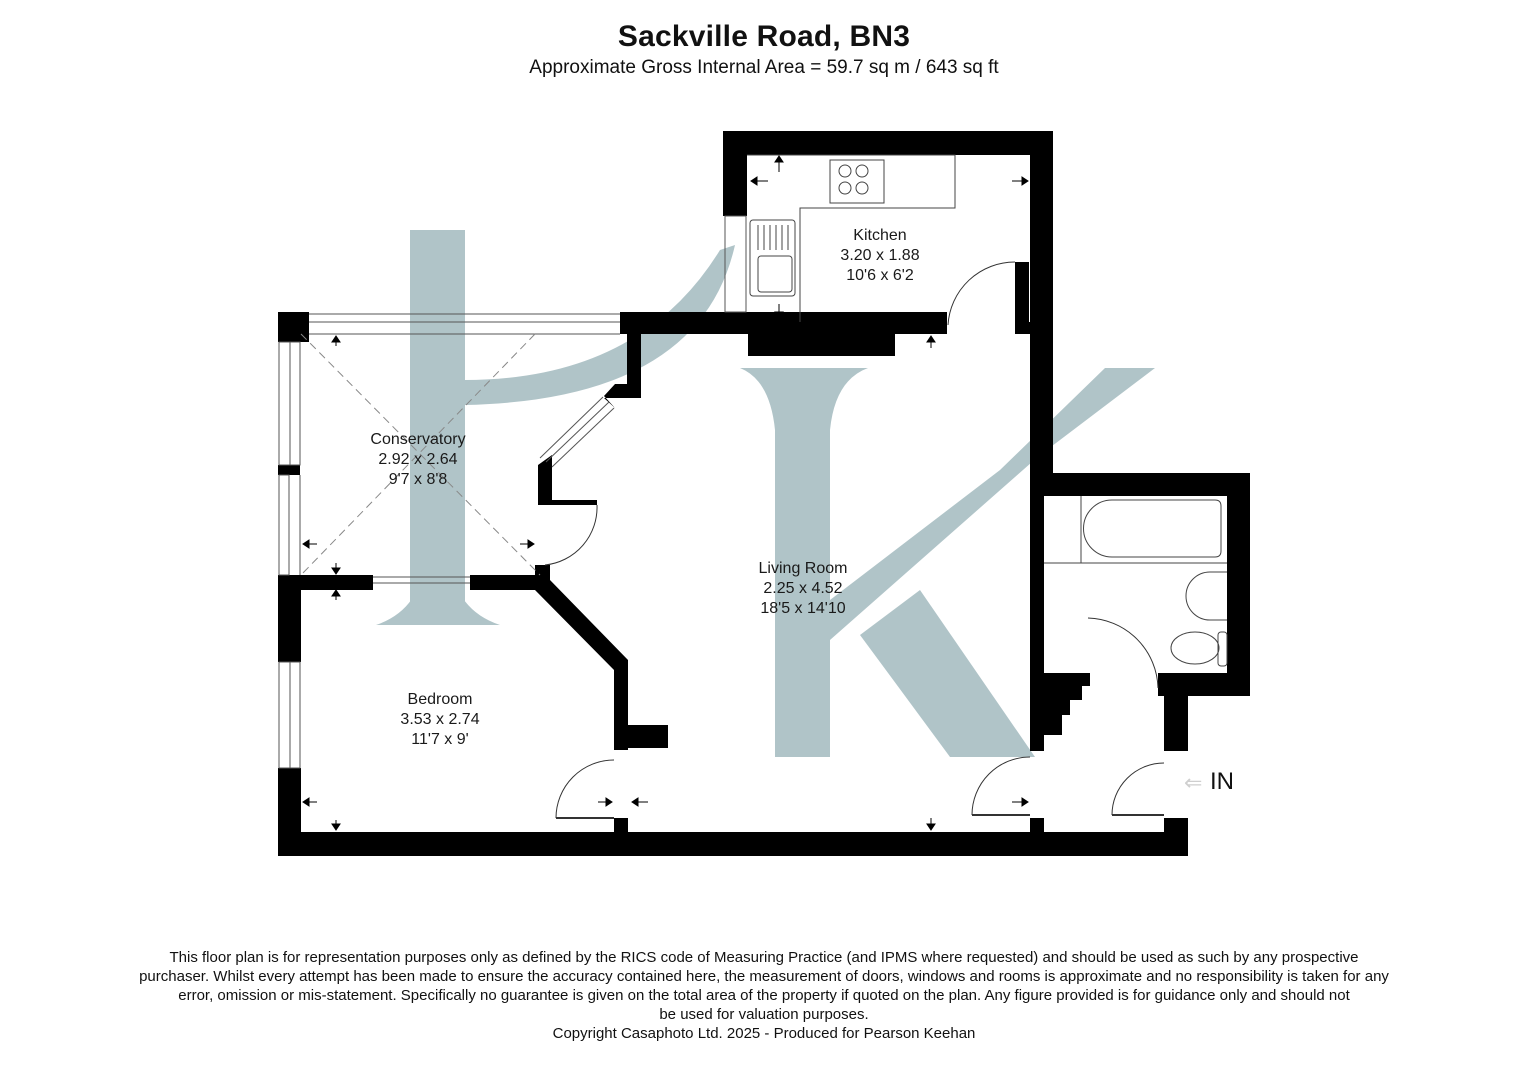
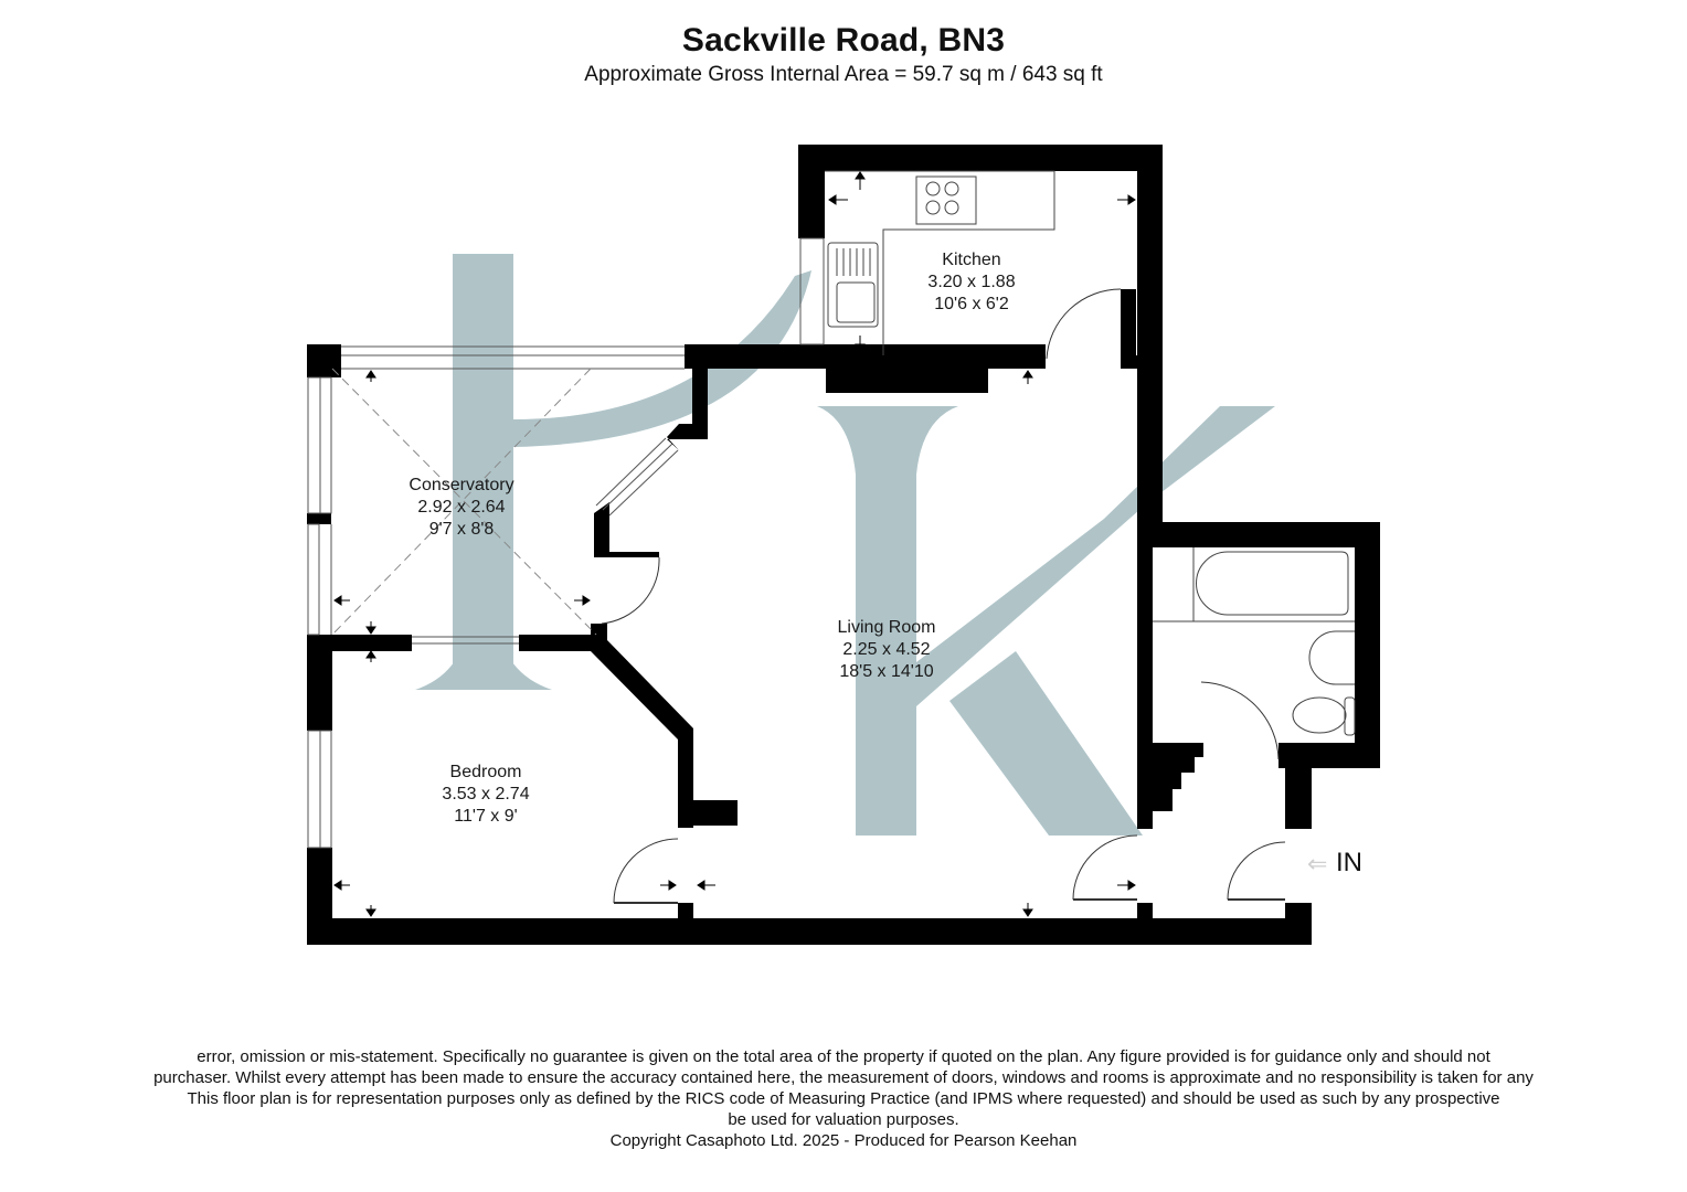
  Sackville Road, BN3
  Approximate Gross Internal Area = 59.7 sq m / 643 sq ft
  Kitchen
  3.20 x 1.88
  10'6 x 6'2
  Conservatory
  2.92 x 2.64
  9'7 x 8'8
  Living Room
  2.25 x 4.52
  18'5 x 14'10
  Bedroom
  3.53 x 2.74
  11'7 x 9'
  ⇐
  IN
- This floor plan is for representation purposes only as defined by the RICS code of Measuring Practice (and IPMS where requested) and should be used as such by any prospective
+ error, omission or mis-statement. Specifically no guarantee is given on the total area of the property if quoted on the plan. Any figure provided is for guidance only and should not
  purchaser. Whilst every attempt has been made to ensure the accuracy contained here, the measurement of doors, windows and rooms is approximate and no responsibility is taken for any
- error, omission or mis-statement. Specifically no guarantee is given on the total area of the property if quoted on the plan. Any figure provided is for guidance only and should not
+ This floor plan is for representation purposes only as defined by the RICS code of Measuring Practice (and IPMS where requested) and should be used as such by any prospective
  be used for valuation purposes.
  Copyright Casaphoto Ltd. 2025 - Produced for Pearson Keehan
